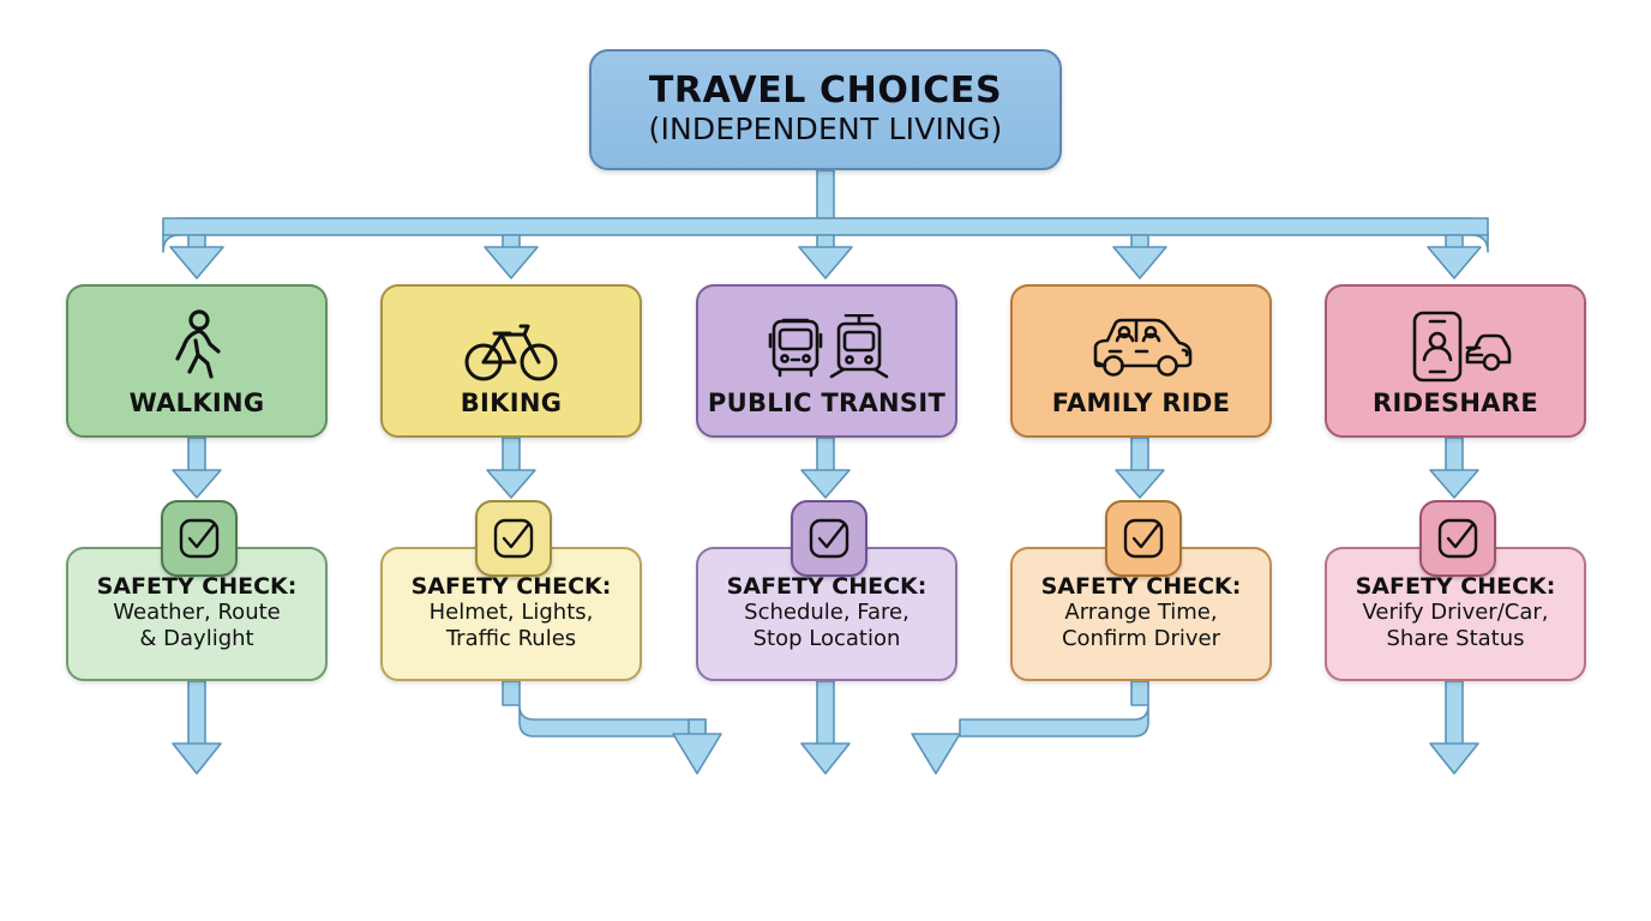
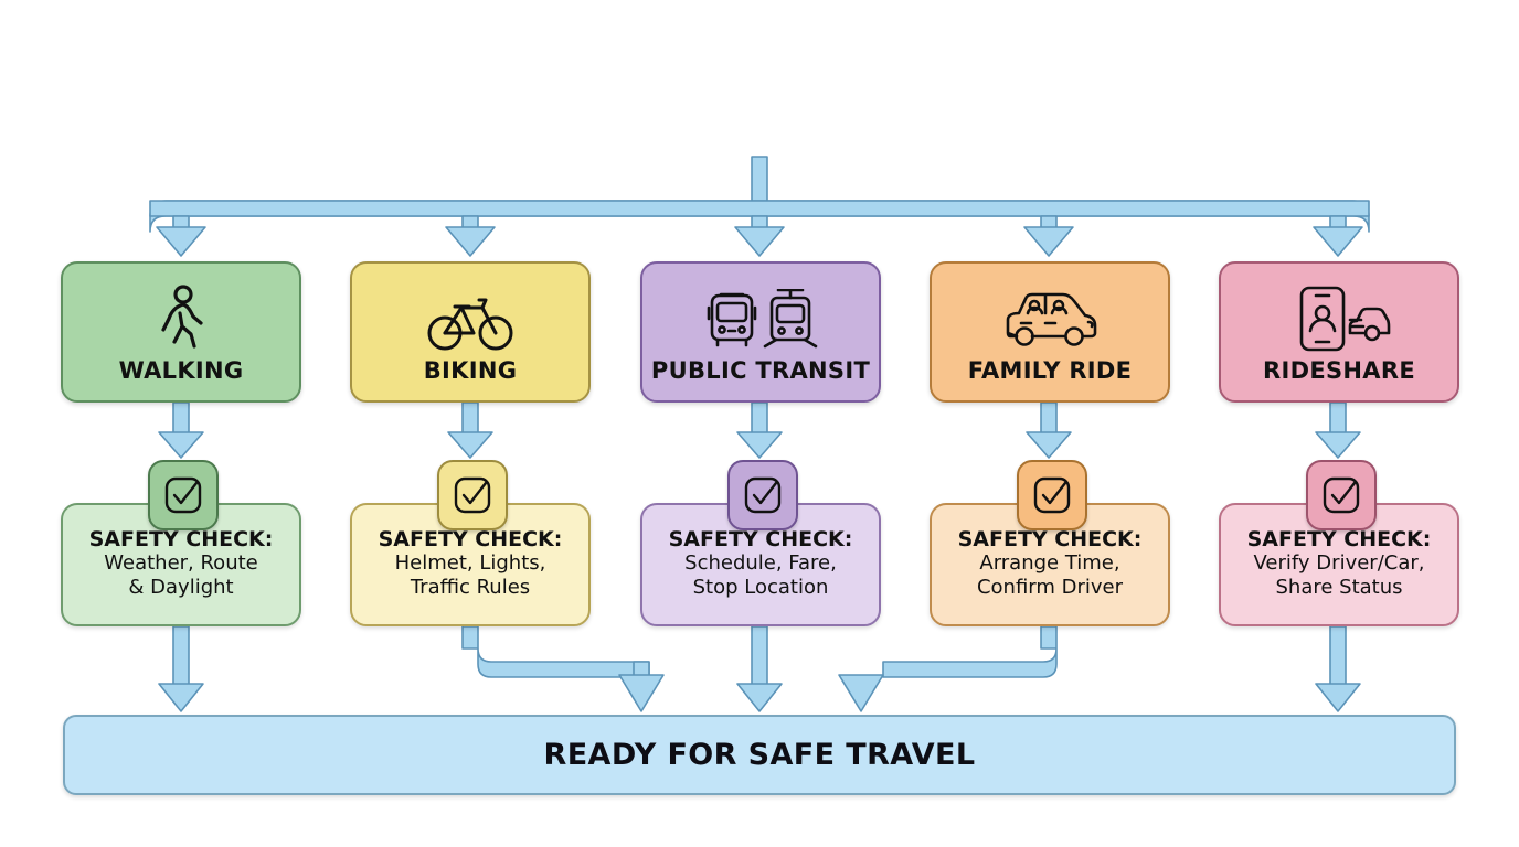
- TRAVEL CHOICES
- (INDEPENDENT LIVING)
  WALKING
  BIKING
  PUBLIC TRANSIT
  FAMILY RIDE
  RIDESHARE
  SAFETY CHECK:
  Weather, Route
  & Daylight
  SAFETY CHECK:
  Helmet, Lights,
  Traffic Rules
  SAFETY CHECK:
  Schedule, Fare,
  Stop Location
  SAFETY CHECK:
  Arrange Time,
  Confirm Driver
  SAFETY CHECK:
  Verify Driver/Car,
  Share Status
+ READY FOR SAFE TRAVEL
